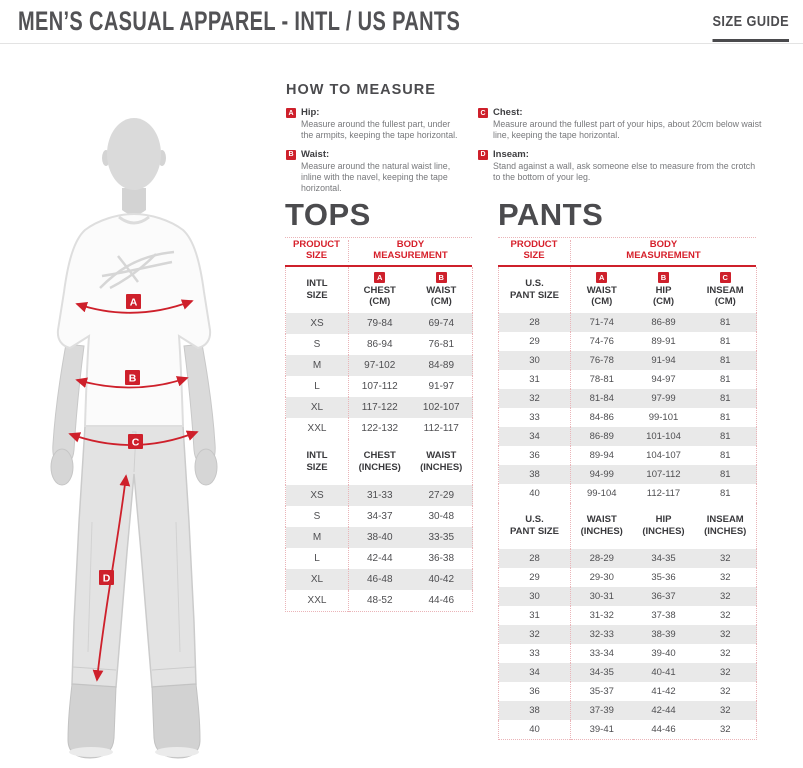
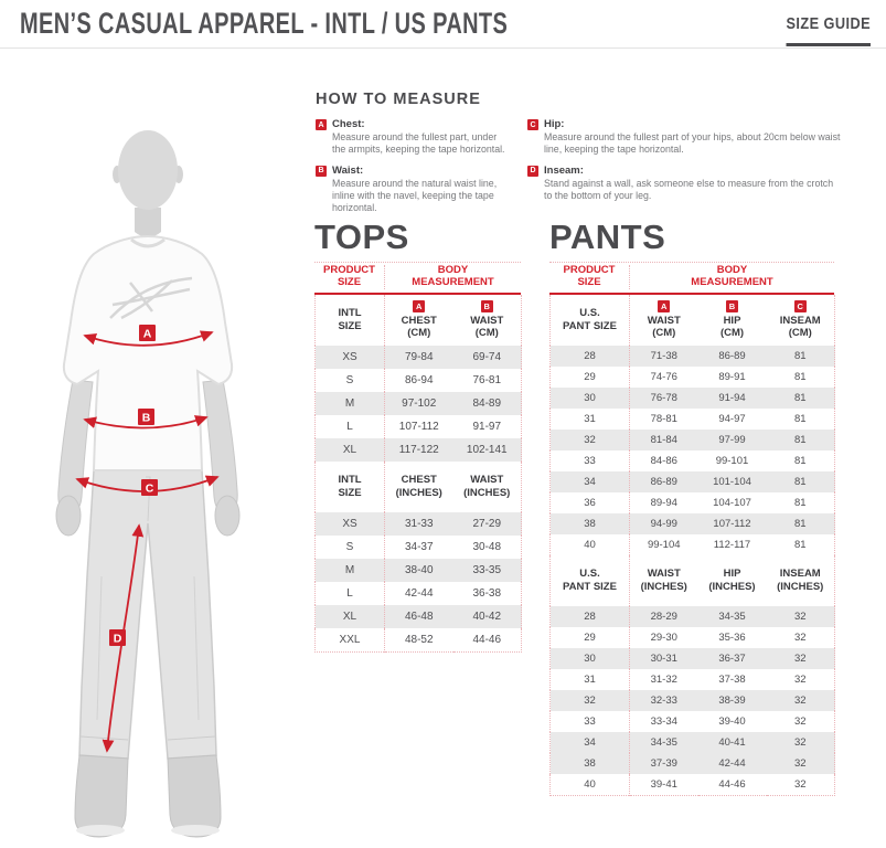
  MEN’S CASUAL APPAREL - INTL / US PANTS
  SIZE GUIDE
  A
  B
  C
  D
  HOW TO MEASURE
- Hip:
+ Chest:
  Measure around the fullest part, under the armpits, keeping the tape horizontal.
  Waist:
  Measure around the natural waist line, inline with the navel, keeping the tape horizontal.
- Chest:
+ Hip:
  Measure around the fullest part of your hips, about 20cm below waist line, keeping the tape horizontal.
  Inseam:
  Stand against a wall, ask someone else to measure from the crotch to the bottom of your leg.
  TOPS
  PRODUCT
  SIZE
  BODY
  MEASUREMENT
  INTL SIZE	A CHEST (CM)	B WAIST (CM)
  XS	79-84	69-74
  S	86-94	76-81
  M	97-102	84-89
  L	107-112	91-97
- XL	117-122	102-107
+ XL	117-122	102-141
- XXL	122-132	112-117
  INTL SIZE	CHEST (INCHES)	WAIST (INCHES)
  XS	31-33	27-29
  S	34-37	30-48
  M	38-40	33-35
  L	42-44	36-38
  XL	46-48	40-42
  XXL	48-52	44-46
  PANTS
  PRODUCT
  SIZE
  BODY
  MEASUREMENT
  U.S. PANT SIZE	A WAIST (CM)	B HIP (CM)	C INSEAM (CM)
- 28	71-74	86-89	81
+ 28	71-38	86-89	81
  29	74-76	89-91	81
  30	76-78	91-94	81
  31	78-81	94-97	81
  32	81-84	97-99	81
  33	84-86	99-101	81
  34	86-89	101-104	81
  36	89-94	104-107	81
  38	94-99	107-112	81
  40	99-104	112-117	81
  U.S. PANT SIZE	WAIST (INCHES)	HIP (INCHES)	INSEAM (INCHES)
  28	28-29	34-35	32
  29	29-30	35-36	32
  30	30-31	36-37	32
  31	31-32	37-38	32
  32	32-33	38-39	32
  33	33-34	39-40	32
  34	34-35	40-41	32
- 36	35-37	41-42	32
  38	37-39	42-44	32
  40	39-41	44-46	32
